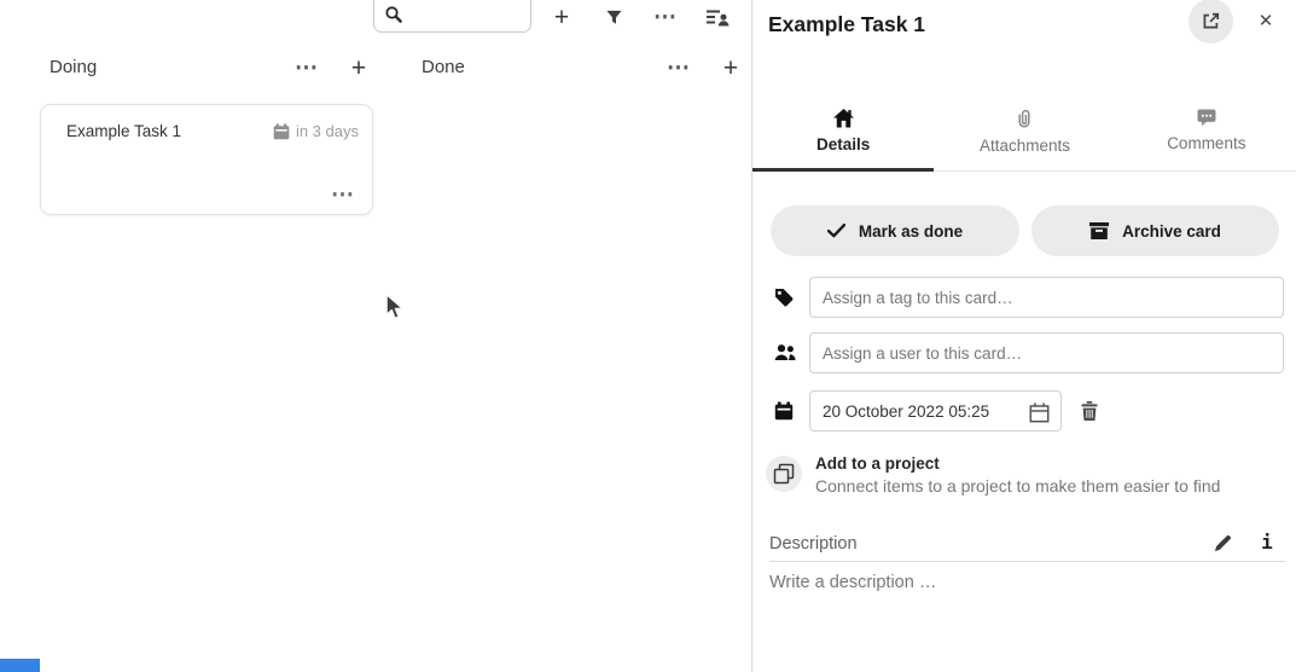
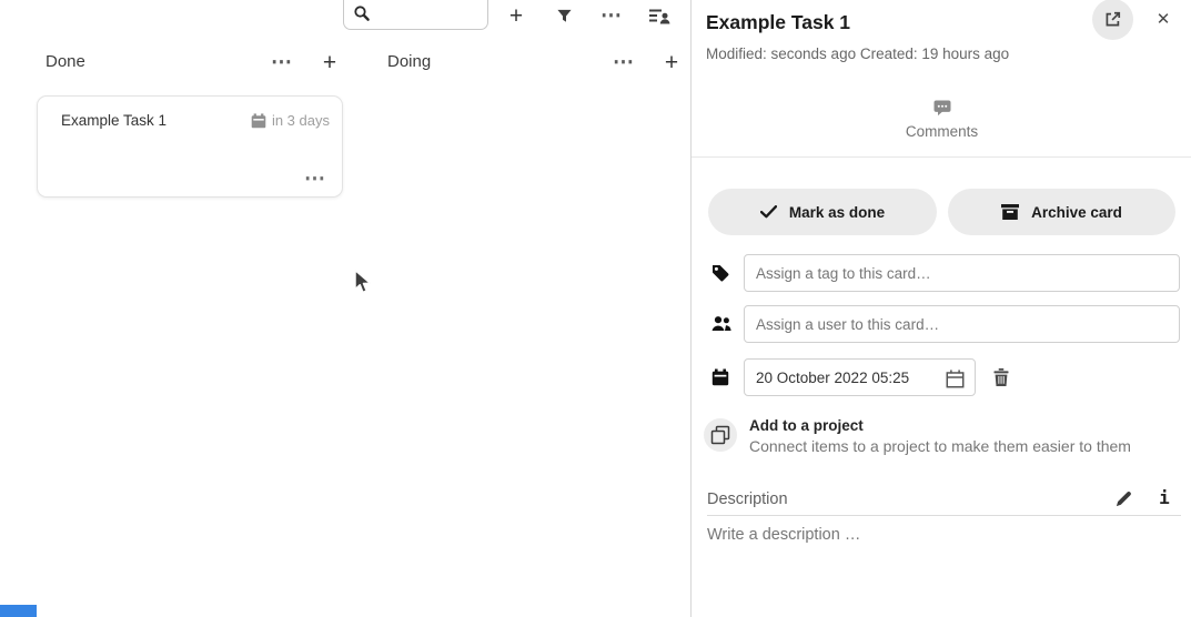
  +
  ⋯
- Doing
+ Done
  ⋯
  +
- Done
+ Doing
  ⋯
  +
  Example Task 1
  in 3 days
  ⋯
  Example Task 1
+ Modified: seconds ago Created: 19 hours ago
  ✕
- Details
- Attachments
  Comments
  Mark as done
  Archive card
  Assign a tag to this card…
  Assign a user to this card…
  20 October 2022 05:25
  Add to a project
- Connect items to a project to make them easier to find
+ Connect items to a project to make them easier to them
  Description
  i
  Write a description …
